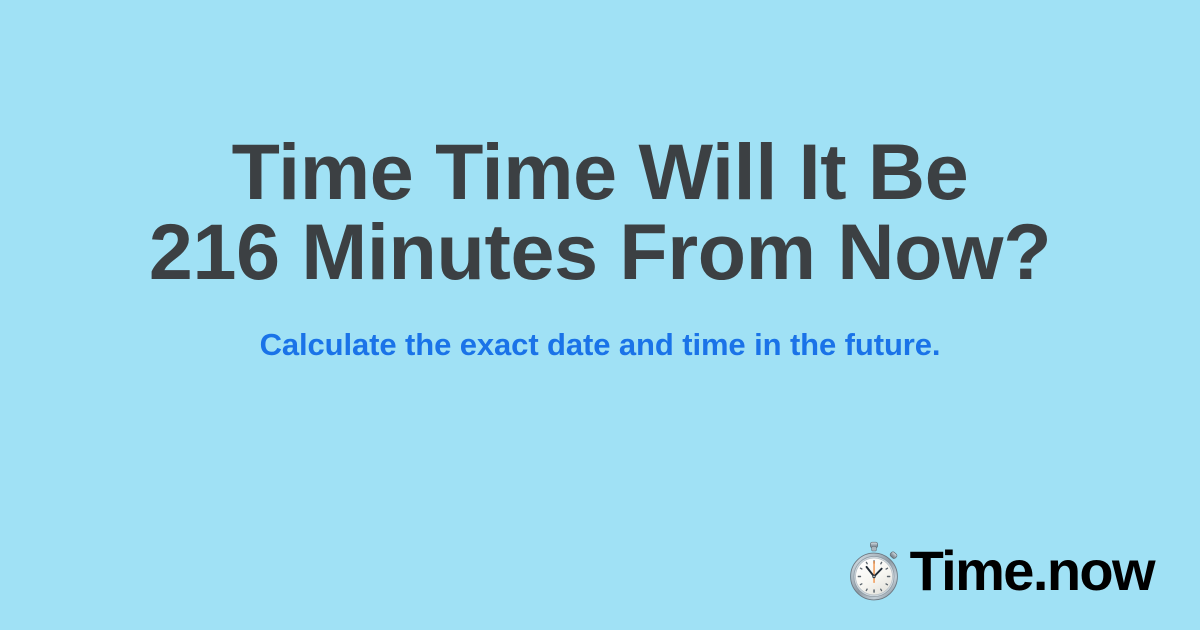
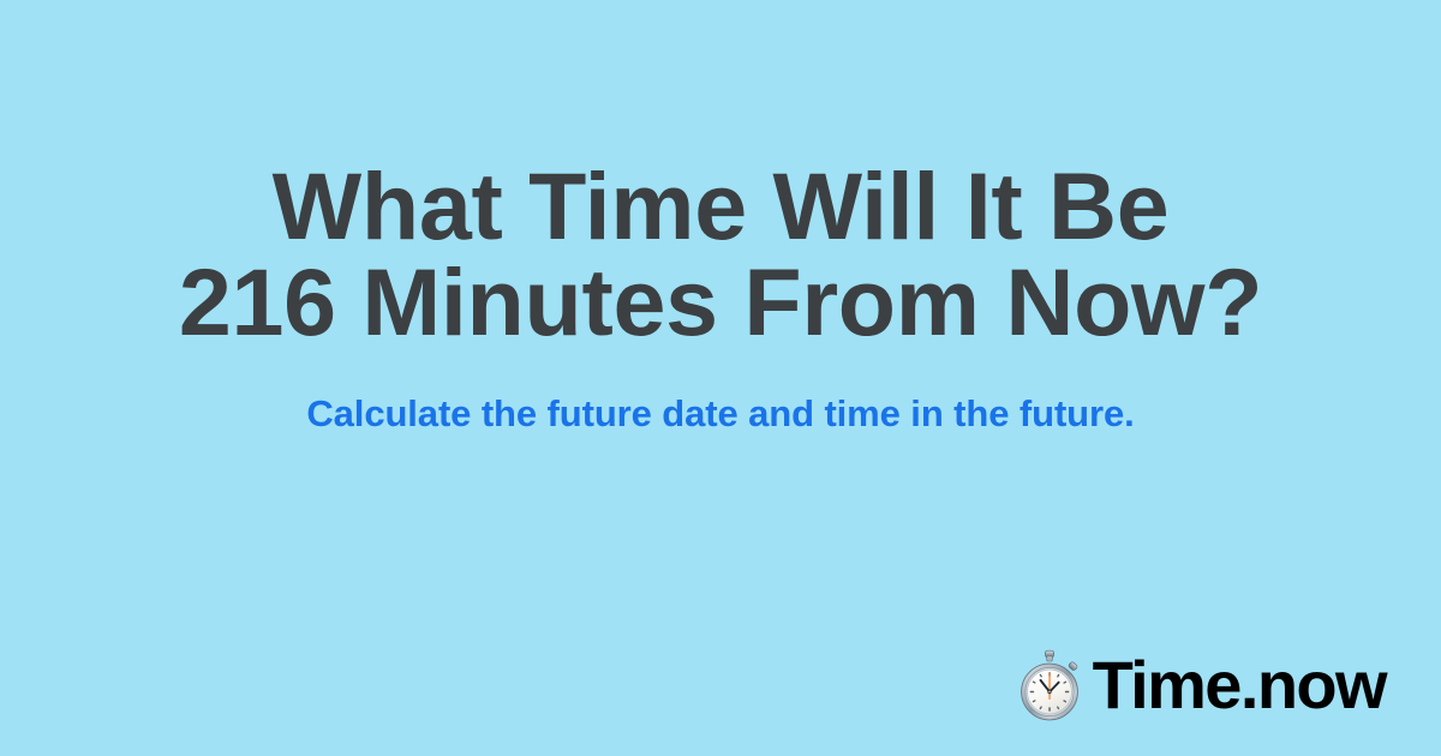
- Time Time Will It Be
+ What Time Will It Be
  216 Minutes From Now?
- Calculate the exact date and time in the future.
+ Calculate the future date and time in the future.
  Time.now
